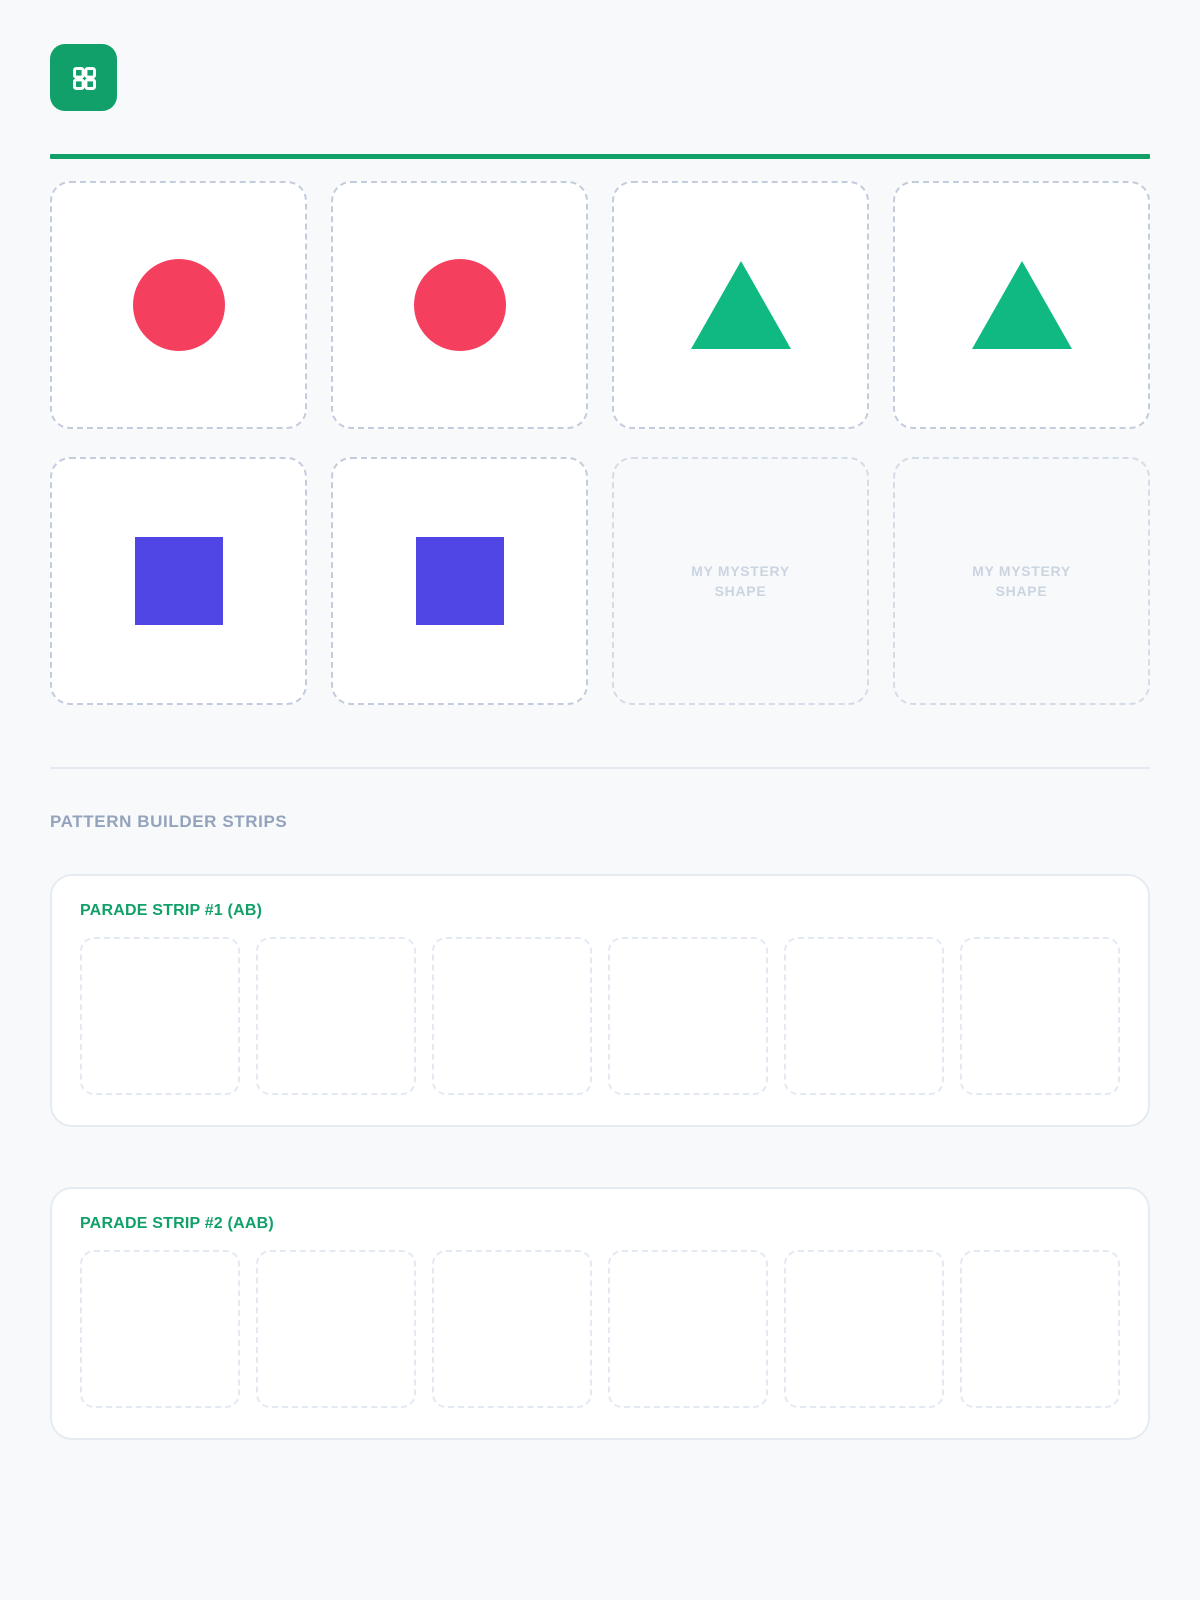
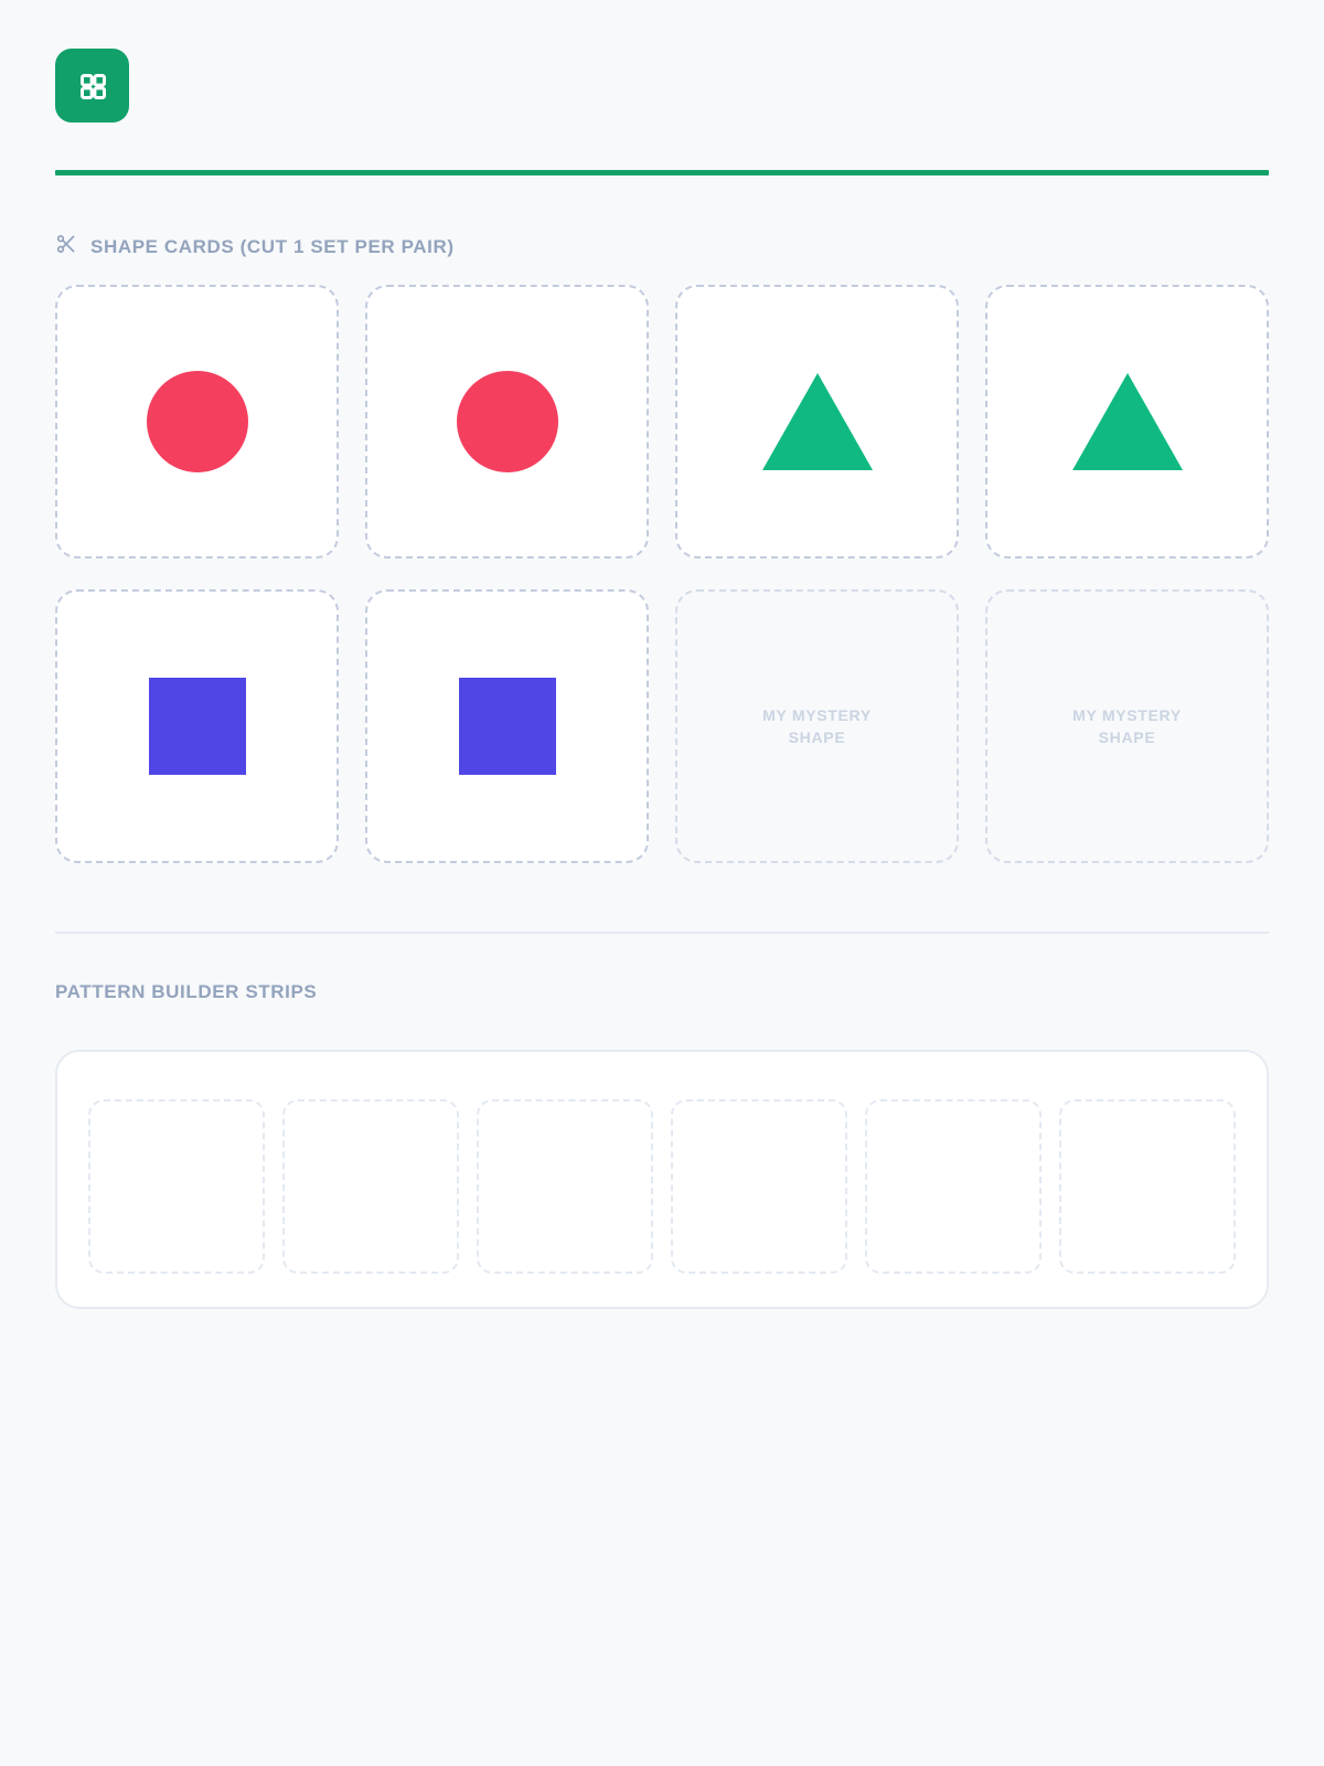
+ SHAPE CARDS (CUT 1 SET PER PAIR)
  MY MYSTERY
  SHAPE
  MY MYSTERY
  SHAPE
  PATTERN BUILDER STRIPS
- PARADE STRIP #1 (AB)
- PARADE STRIP #2 (AAB)
